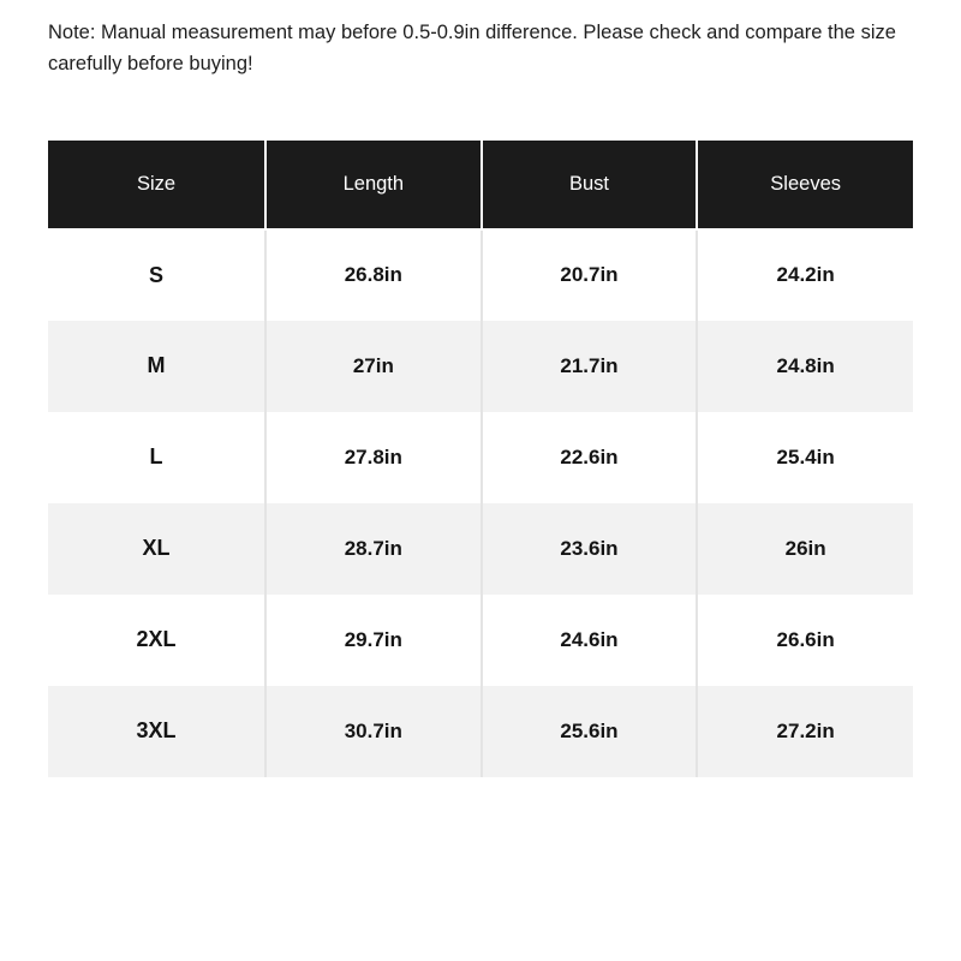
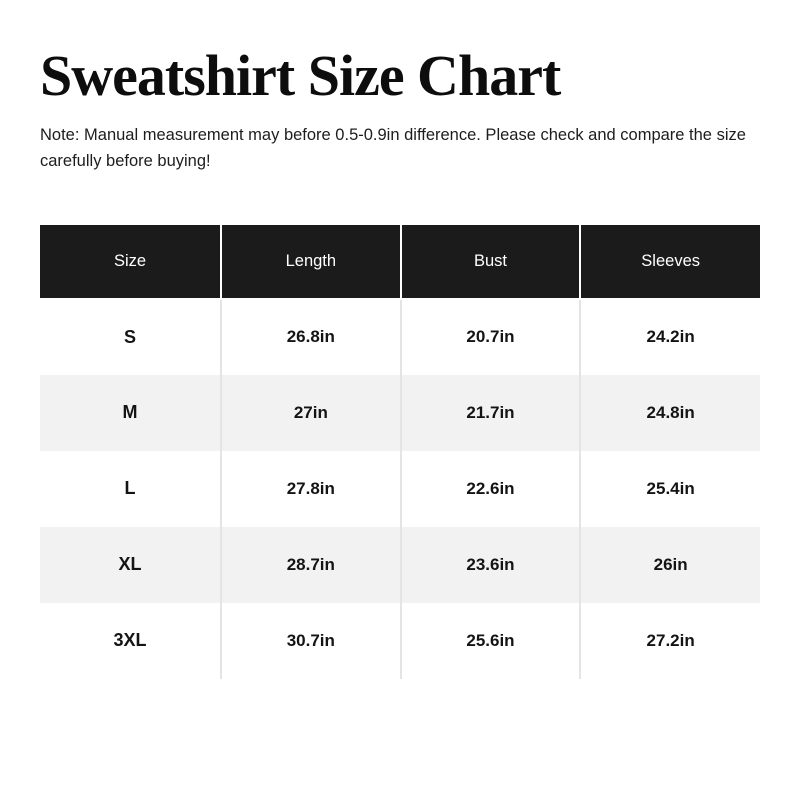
+ Sweatshirt Size Chart
  Note: Manual measurement may before 0.5-0.9in difference. Please check and compare the size carefully before buying!
  Size	Length	Bust	Sleeves
  S	26.8in	20.7in	24.2in
  M	27in	21.7in	24.8in
  L	27.8in	22.6in	25.4in
  XL	28.7in	23.6in	26in
- 2XL	29.7in	24.6in	26.6in
  3XL	30.7in	25.6in	27.2in
